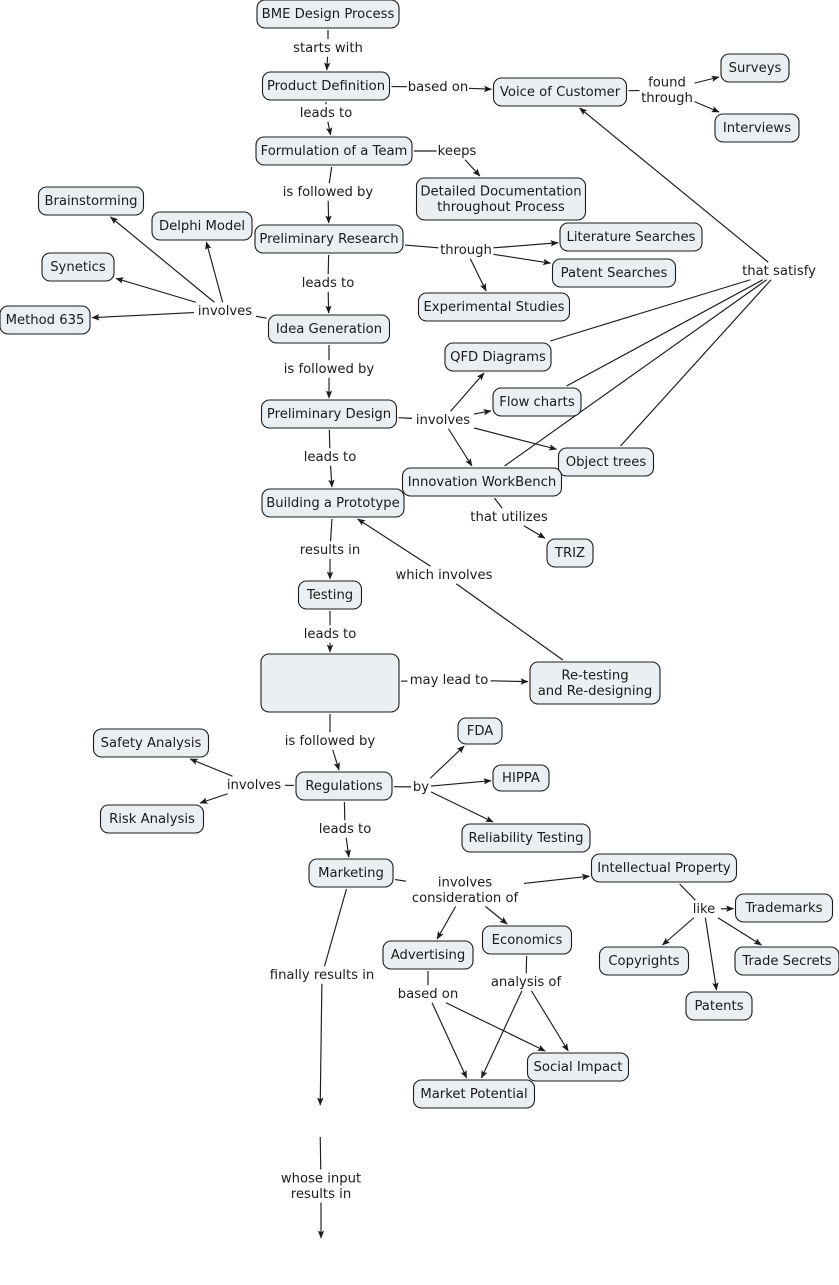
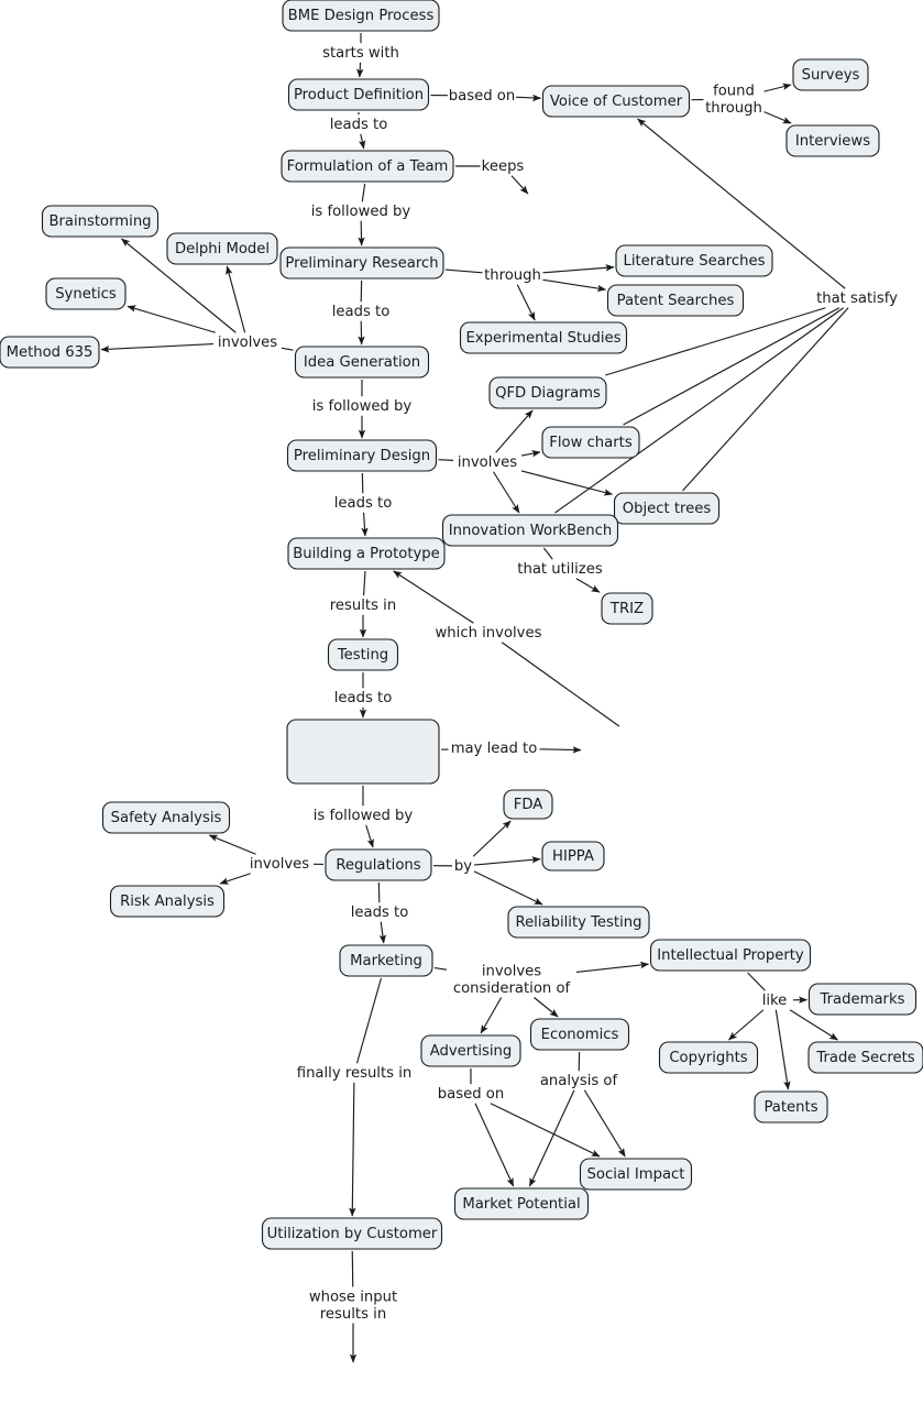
  BME Design Process
  Product Definition
  Voice of Customer
  Surveys
  Interviews
  Formulation of a Team
- Detailed Documentation throughout Process
  Preliminary Research
  Literature Searches
  Patent Searches
  Experimental Studies
  Brainstorming
  Delphi Model
  Synetics
  Method 635
  Idea Generation
  QFD Diagrams
  Flow charts
  Object trees
  Preliminary Design
  Innovation WorkBench
  TRIZ
  Building a Prototype
  Testing
- Re-testing and Re-designing
  Regulations
  Safety Analysis
  Risk Analysis
  FDA
  HIPPA
  Reliability Testing
  Marketing
  Intellectual Property
  Trademarks
  Copyrights
  Trade Secrets
  Patents
  Advertising
  Economics
  Social Impact
  Market Potential
+ Utilization by Customer
  starts with
  based on
  found through
  leads to
  keeps
  is followed by
  through
  leads to
  involves
  that satisfy
  is followed by
  involves
  leads to
  that utilizes
  results in
  which involves
  leads to
  may lead to
  is followed by
  involves
  by
  leads to
  involves consideration of
  like
  based on
  analysis of
  finally results in
  whose input results in
